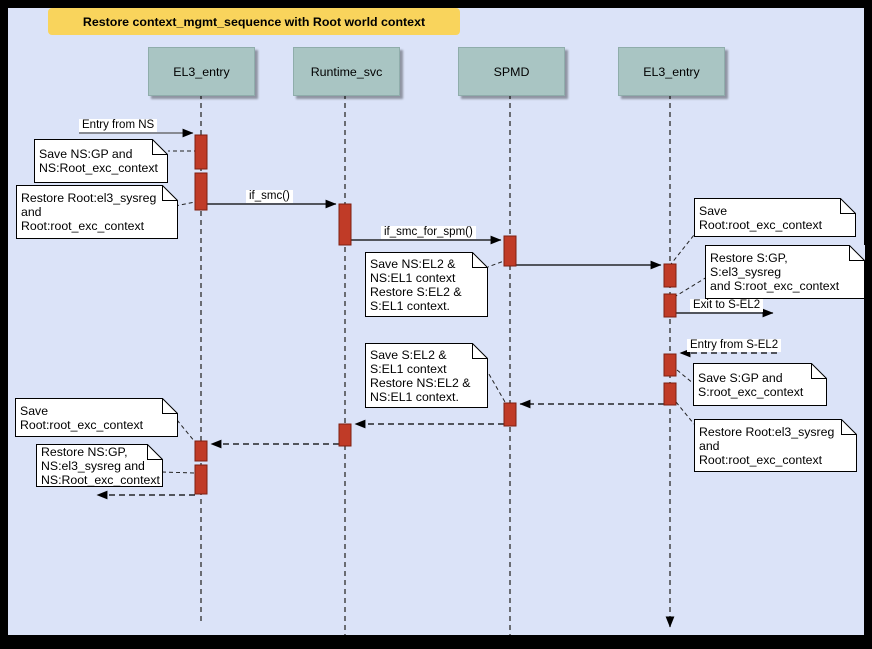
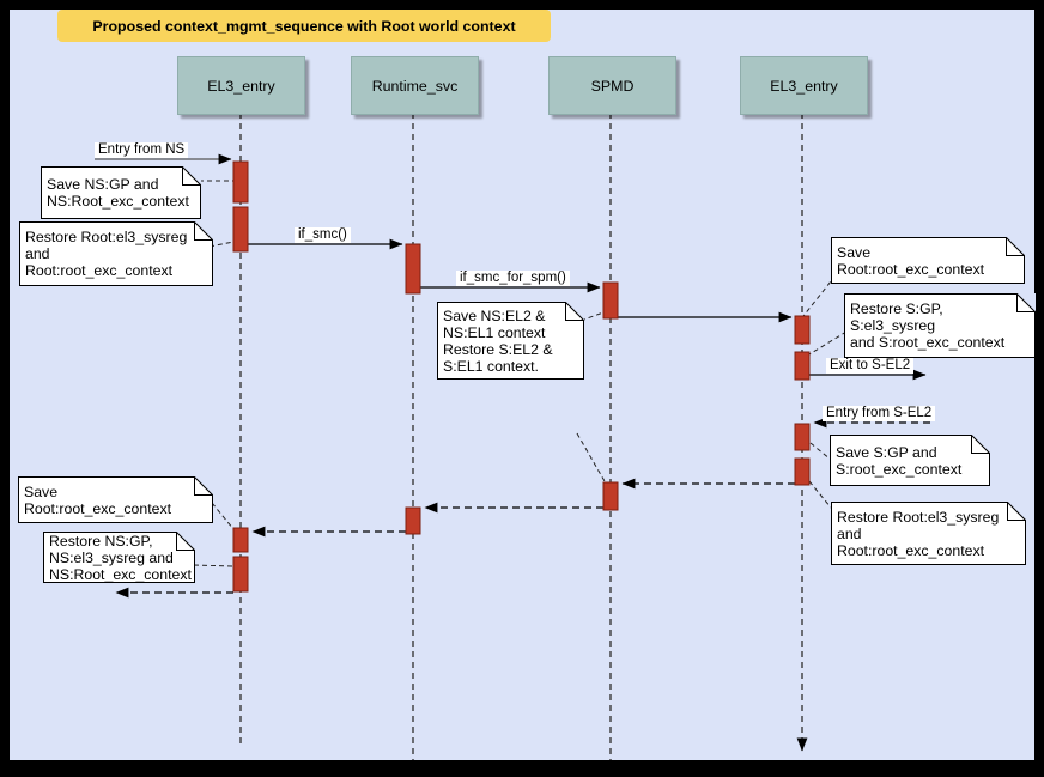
- Restore context_mgmt_sequence with Root world context
+ Proposed context_mgmt_sequence with Root world context
  EL3_entry
  Runtime_svc
  SPMD
  EL3_entry
  Entry from NS
  if_smc()
  if_smc_for_spm()
  Exit to S-EL2
  Entry from S-EL2
  Save NS:GP and
  NS:Root_exc_context
  Restore Root:el3_sysreg
  and
  Root:root_exc_context
  Save NS:EL2 &
  NS:EL1 context
  Restore S:EL2 &
  S:EL1 context.
  Save Root:root_exc_context
  Restore S:GP, S:el3_sysreg
  and S:root_exc_context
  Save S:GP and
  S:root_exc_context
  Restore Root:el3_sysreg
  and
  Root:root_exc_context
- Save S:EL2 &
- S:EL1 context
- Restore NS:EL2 &
- NS:EL1 context.
  Save Root:root_exc_context
  Restore NS:GP,
  NS:el3_sysreg and
  NS:Root_exc_context
